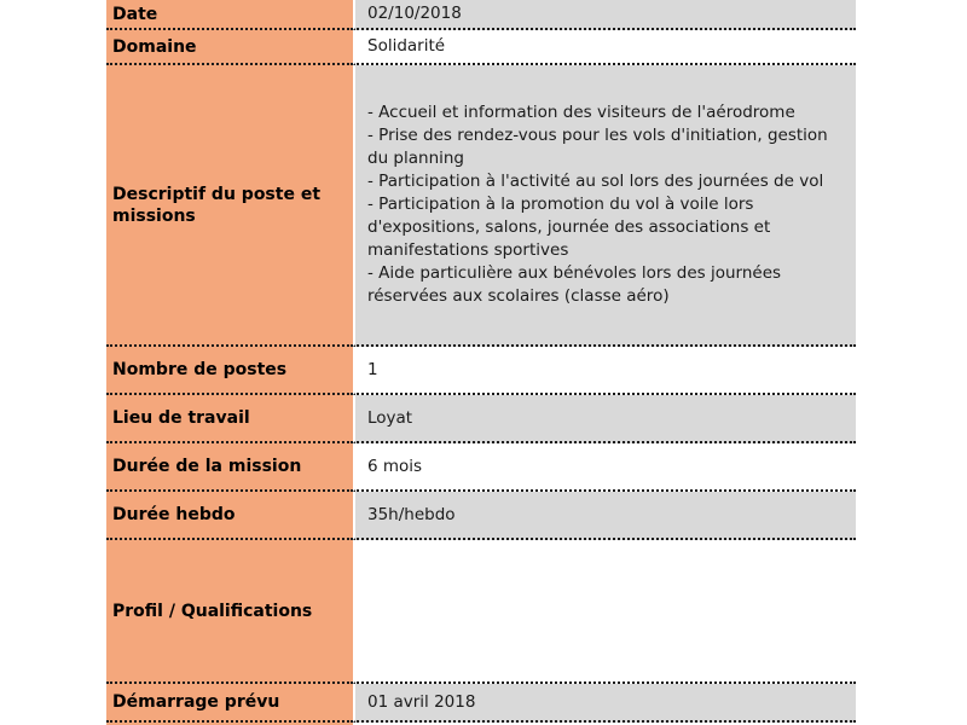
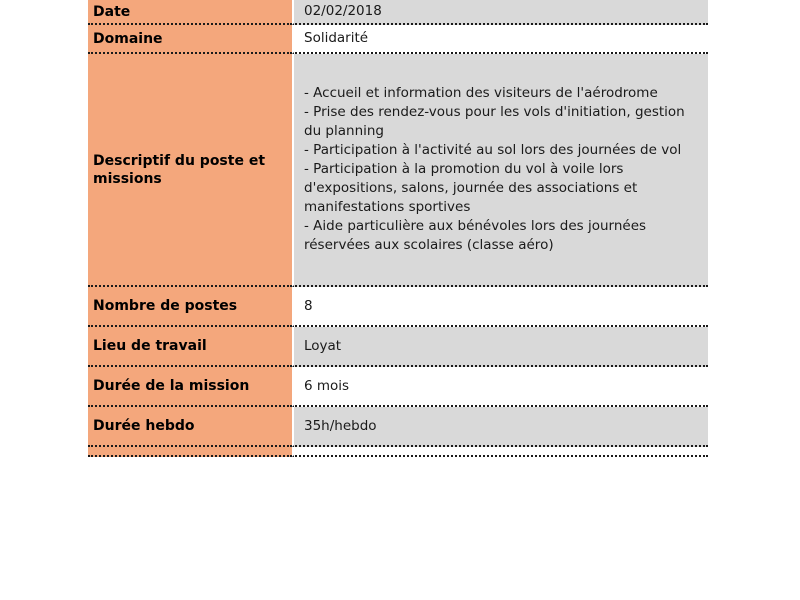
- Date	02/10/2018
+ Date	02/02/2018
  Domaine	Solidarité
  Descriptif du poste et missions	- Accueil et information des visiteurs de l'aérodrome- Prise des rendez-vous pour les vols d'initiation, gestion du planning- Participation à l'activité au sol lors des journées de vol- Participation à la promotion du vol à voile lors d'expositions, salons, journée des associations et manifestations sportives- Aide particulière aux bénévoles lors des journées réservées aux scolaires (classe aéro)
- Nombre de postes	1
+ Nombre de postes	8
  Lieu de travail	Loyat
  Durée de la mission	6 mois
  Durée hebdo	35h/hebdo
- Profil / Qualifications
- Démarrage prévu	01 avril 2018
